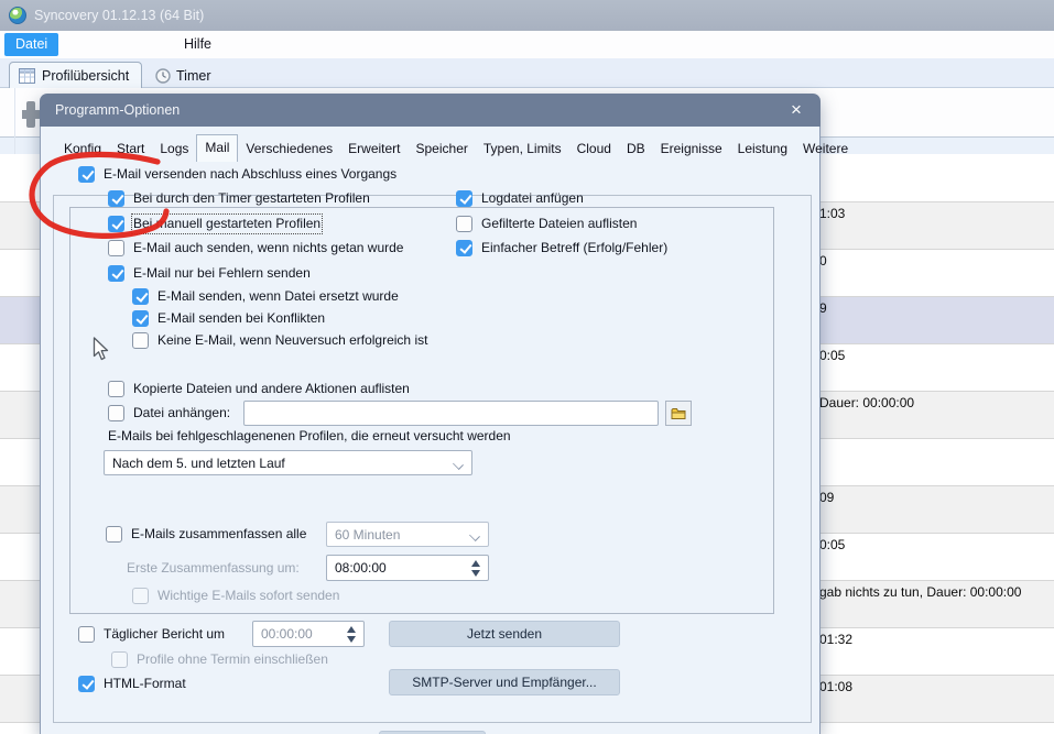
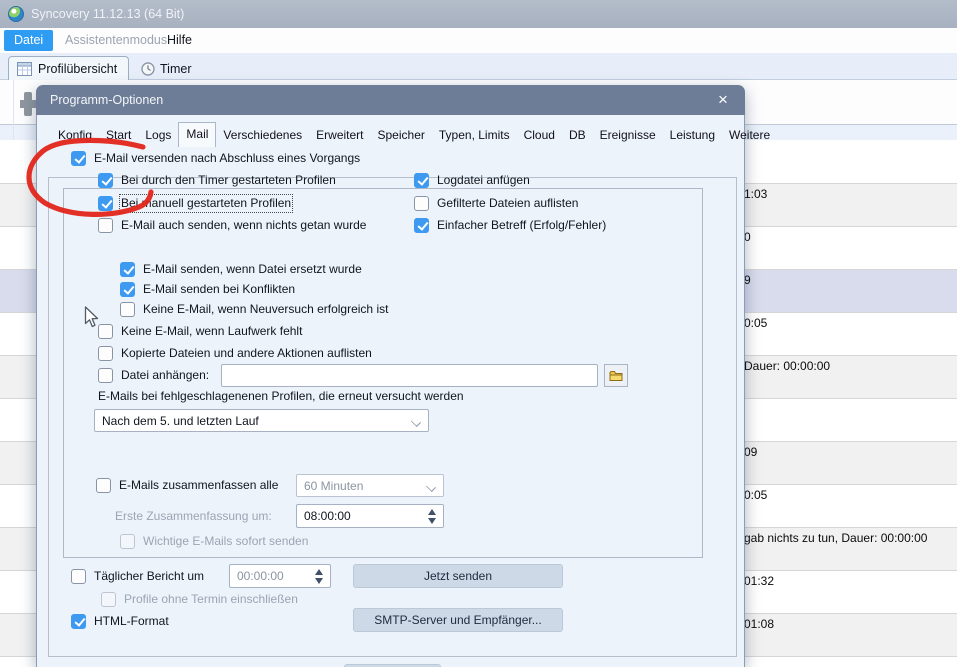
- Syncovery 01.12.13 (64 Bit)
+ Syncovery 11.12.13 (64 Bit)
  Datei
+ Assistentenmodus
  Hilfe
  Profilübersicht
  Timer
  1:03
  0
  9
  0:05
  Dauer: 00:00:00
  09
  0:05
  gab nichts zu tun, Dauer: 00:00:00
  01:32
  01:08
  Programm-Optionen
  ×
  Konfig
  Start
  Logs
  Mail
  Verschiedenes
  Erweitert
  Speicher
  Typen, Limits
  Cloud
  DB
  Ereignisse
  Leistung
  Weitere
  E-Mail versenden nach Abschluss eines Vorgangs
  Bei durch den Timer gestarteten Profilen
  Beianuell gestarteten Profilen
  E-Mail auch senden, wenn nichts getan wurde
- E-Mail nur bei Fehlern senden
  E-Mail senden, wenn Datei ersetzt wurde
  E-Mail senden bei Konflikten
  Keine E-Mail, wenn Neuversuch erfolgreich ist
+ Keine E-Mail, wenn Laufwerk fehlt
  Kopierte Dateien und andere Aktionen auflisten
  Datei anhängen:
  E-Mails bei fehlgeschlagenenen Profilen, die erneut versucht werden
  Nach dem 5. und letzten Lauf
  E-Mails zusammenfassen alle
  60 Minuten
  Erste Zusammenfassung um:
  08:00:00
  Wichtige E-Mails sofort senden
  Logdatei anfügen
  Gefilterte Dateien auflisten
  Einfacher Betreff (Erfolg/Fehler)
  Täglicher Bericht um
  00:00:00
  Jetzt senden
  Profile ohne Termin einschließen
  HTML-Format
  SMTP-Server und Empfänger...
